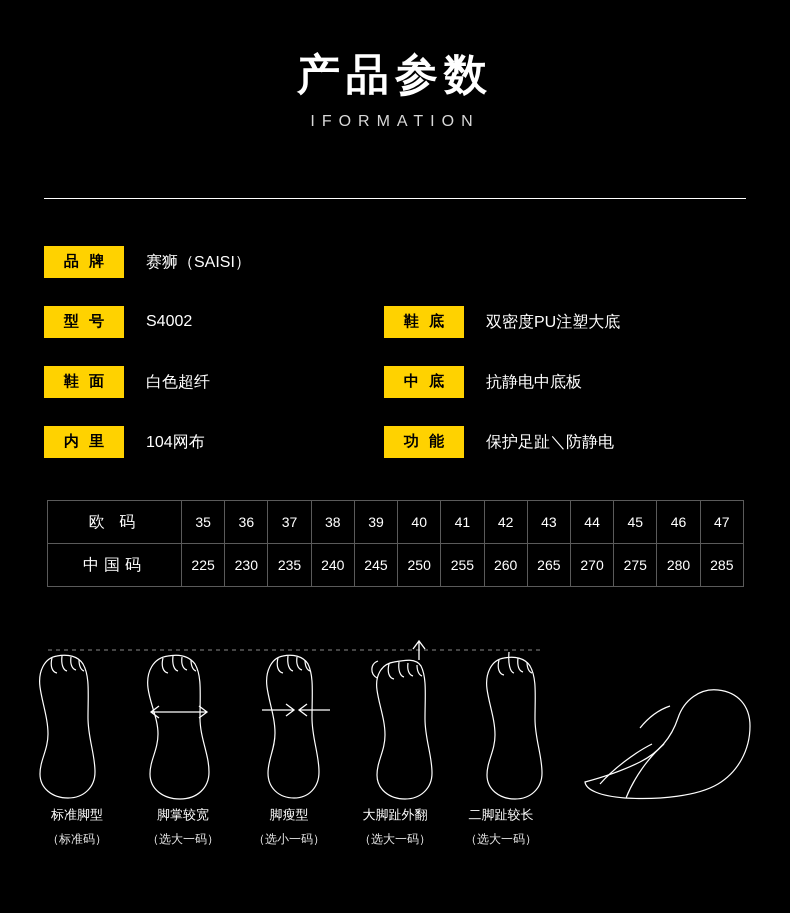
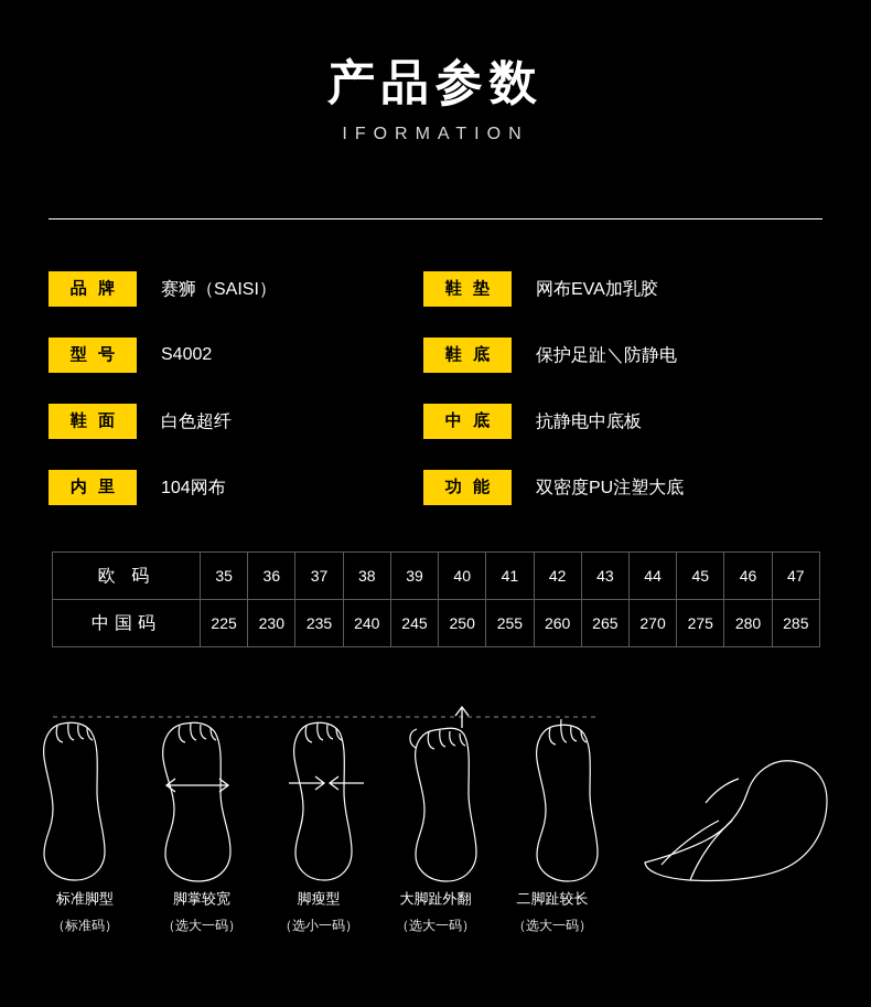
  产品参数
  IFORMATION
  品 牌
  赛狮（SAISI）
+ 鞋 垫
+ 网布EVA加乳胶
  型 号
  S4002
  鞋 底
- 双密度PU注塑大底
+ 保护足趾＼防静电
  鞋 面
  白色超纤
  中 底
  抗静电中底板
  内 里
  104网布
  功 能
- 保护足趾＼防静电
+ 双密度PU注塑大底
  欧 码	35	36	37	38	39	40	41	42	43	44	45	46	47
  中国码	225	230	235	240	245	250	255	260	265	270	275	280	285
  标准脚型
  （标准码）
  脚掌较宽
  （选大一码）
  脚瘦型
  （选小一码）
  大脚趾外翻
  （选大一码）
  二脚趾较长
  （选大一码）
